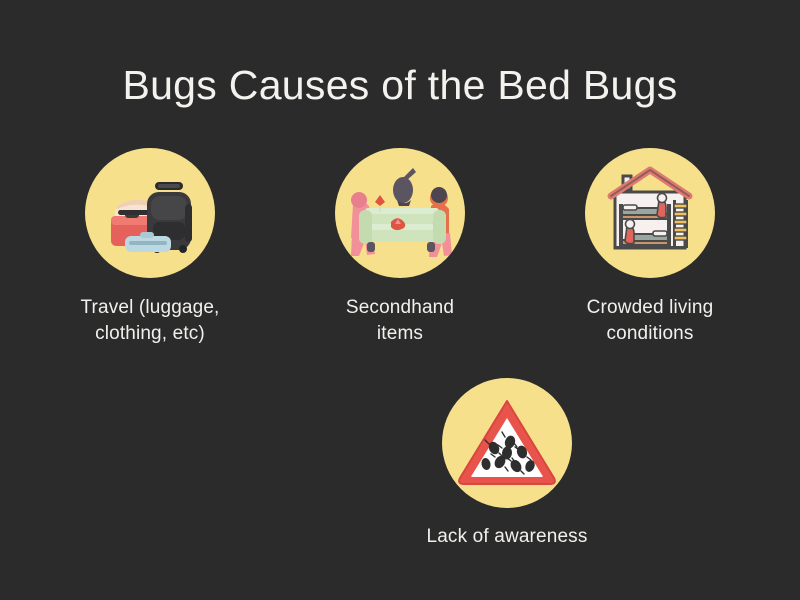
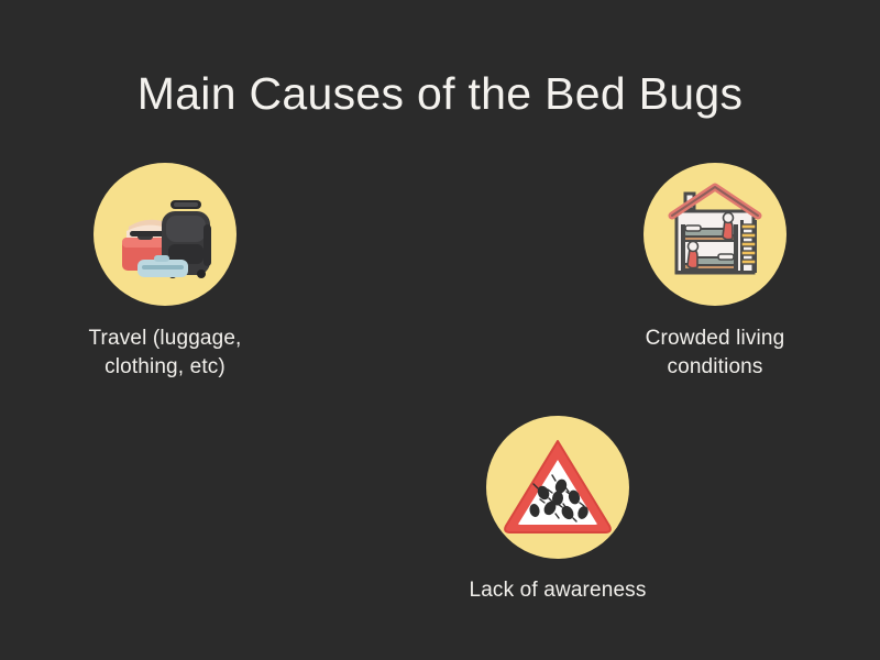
- Bugs Causes of the Bed Bugs
+ Main Causes of the Bed Bugs
  Travel (luggage,
  clothing, etc)
- Secondhand
- items
  Crowded living
  conditions
  Lack of awareness
